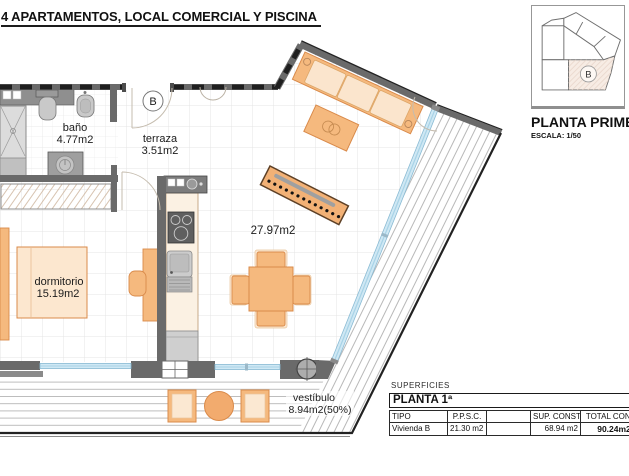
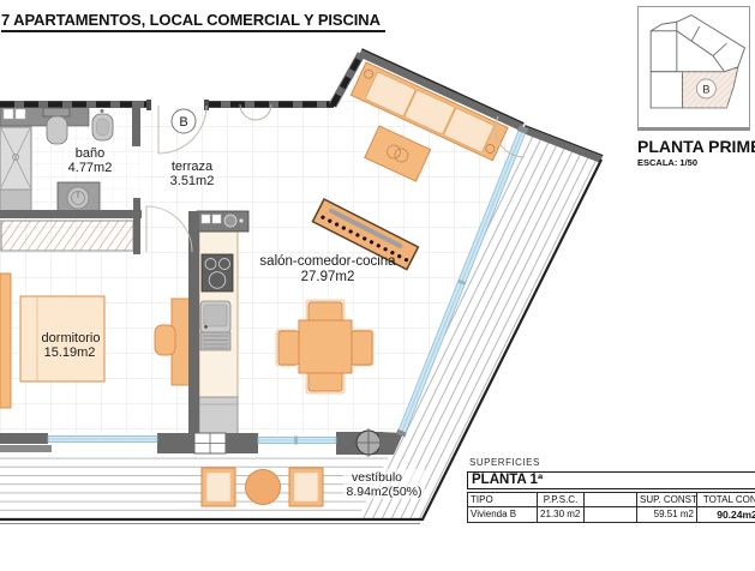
  B
  baño
  4.77m2
  terraza
  3.51m2
+ salón-comedor-cocina
  27.97m2
  dormitorio
  15.19m2
  vestíbulo
  8.94m2(50%)
- 4 APARTAMENTOS, LOCAL COMERCIAL Y PISCINA
+ 7 APARTAMENTOS, LOCAL COMERCIAL Y PISCINA
  B
  PLANTA PRIM
  ESCALA: 1/50
  SUPERFICIES
  PLANTA 1ª
  TIPO
  P.P.S.C.
  SUP. CONST
  TOTAL CON
  Vivienda B
  21.30 m2
- 68.94 m2
+ 59.51 m2
  90.24m2
